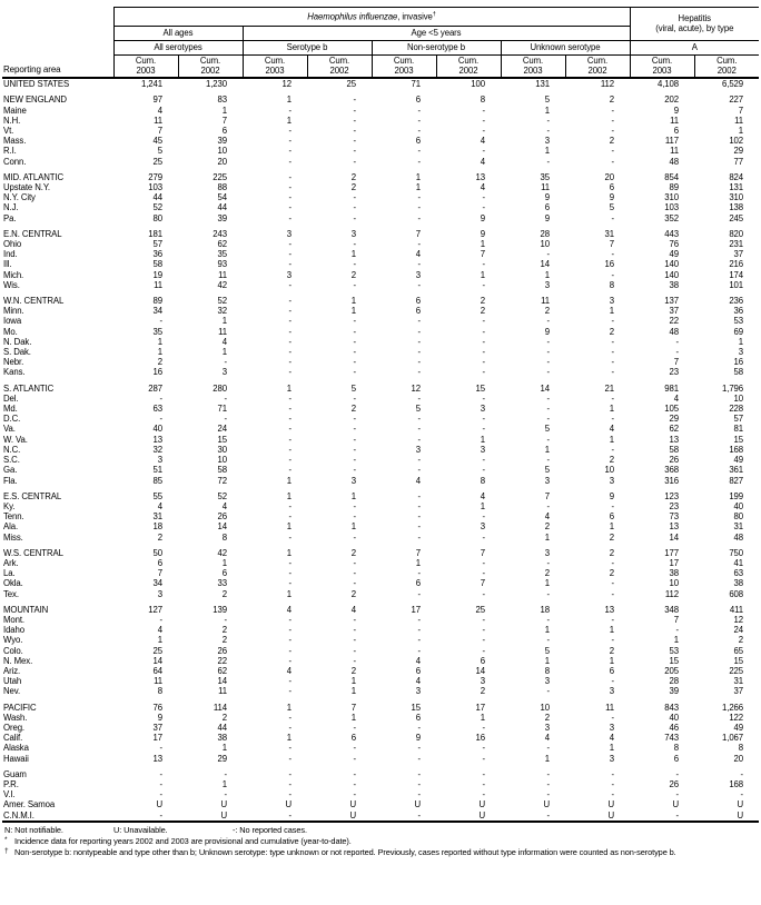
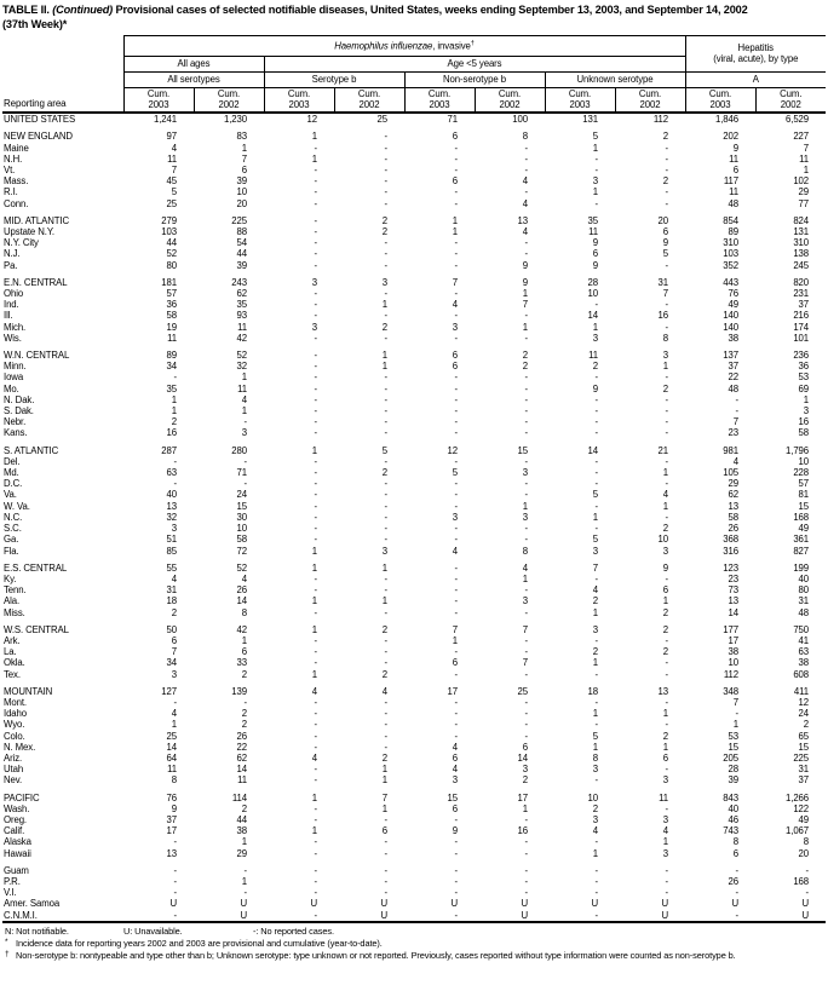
+ TABLE II. (Continued) Provisional cases of selected notifiable diseases, United States, weeks ending September 13, 2003, and September 14, 2002
+ (37th Week)*
  Reporting area	Haemophilus influenzae, invasive	Hepatitis (viral, acute), by type
  All ages	Age <5 years
  All serotypes	Serotype b	Non-serotype b	Unknown serotype	A
  Cum.2003	Cum.2002	Cum.2003	Cum.2002	Cum.2003	Cum.2002	Cum.2003	Cum.2002	Cum.2003	Cum.2002
- UNITED STATES	1,241	1,230	12	25	71	100	131	112	4,108	6,529
+ UNITED STATES	1,241	1,230	12	25	71	100	131	112	1,846	6,529
  NEW ENGLAND	97	83	1	-	6	8	5	2	202	227
  Maine	4	1	-	-	-	-	1	-	9	7
  N.H.	11	7	1	-	-	-	-	-	11	11
  Vt.	7	6	-	-	-	-	-	-	6	1
  Mass.	45	39	-	-	6	4	3	2	117	102
  R.I.	5	10	-	-	-	-	1	-	11	29
  Conn.	25	20	-	-	-	4	-	-	48	77
  MID. ATLANTIC	279	225	-	2	1	13	35	20	854	824
  Upstate N.Y.	103	88	-	2	1	4	11	6	89	131
  N.Y. City	44	54	-	-	-	-	9	9	310	310
  N.J.	52	44	-	-	-	-	6	5	103	138
  Pa.	80	39	-	-	-	9	9	-	352	245
  E.N. CENTRAL	181	243	3	3	7	9	28	31	443	820
  Ohio	57	62	-	-	-	1	10	7	76	231
  Ind.	36	35	-	1	4	7	-	-	49	37
  Ill.	58	93	-	-	-	-	14	16	140	216
  Mich.	19	11	3	2	3	1	1	-	140	174
  Wis.	11	42	-	-	-	-	3	8	38	101
  W.N. CENTRAL	89	52	-	1	6	2	11	3	137	236
  Minn.	34	32	-	1	6	2	2	1	37	36
  Iowa	-	1	-	-	-	-	-	-	22	53
  Mo.	35	11	-	-	-	-	9	2	48	69
  N. Dak.	1	4	-	-	-	-	-	-	-	1
  S. Dak.	1	1	-	-	-	-	-	-	-	3
  Nebr.	2	-	-	-	-	-	-	-	7	16
  Kans.	16	3	-	-	-	-	-	-	23	58
  S. ATLANTIC	287	280	1	5	12	15	14	21	981	1,796
  Del.	-	-	-	-	-	-	-	-	4	10
  Md.	63	71	-	2	5	3	-	1	105	228
  D.C.	-	-	-	-	-	-	-	-	29	57
  Va.	40	24	-	-	-	-	5	4	62	81
  W. Va.	13	15	-	-	-	1	-	1	13	15
  N.C.	32	30	-	-	3	3	1	-	58	168
  S.C.	3	10	-	-	-	-	-	2	26	49
  Ga.	51	58	-	-	-	-	5	10	368	361
  Fla.	85	72	1	3	4	8	3	3	316	827
  E.S. CENTRAL	55	52	1	1	-	4	7	9	123	199
  Ky.	4	4	-	-	-	1	-	-	23	40
  Tenn.	31	26	-	-	-	-	4	6	73	80
  Ala.	18	14	1	1	-	3	2	1	13	31
  Miss.	2	8	-	-	-	-	1	2	14	48
  W.S. CENTRAL	50	42	1	2	7	7	3	2	177	750
  Ark.	6	1	-	-	1	-	-	-	17	41
  La.	7	6	-	-	-	-	2	2	38	63
  Okla.	34	33	-	-	6	7	1	-	10	38
  Tex.	3	2	1	2	-	-	-	-	112	608
  MOUNTAIN	127	139	4	4	17	25	18	13	348	411
  Mont.	-	-	-	-	-	-	-	-	7	12
  Idaho	4	2	-	-	-	-	1	1	-	24
  Wyo.	1	2	-	-	-	-	-	-	1	2
  Colo.	25	26	-	-	-	-	5	2	53	65
  N. Mex.	14	22	-	-	4	6	1	1	15	15
  Ariz.	64	62	4	2	6	14	8	6	205	225
  Utah	11	14	-	1	4	3	3	-	28	31
  Nev.	8	11	-	1	3	2	-	3	39	37
  PACIFIC	76	114	1	7	15	17	10	11	843	1,266
  Wash.	9	2	-	1	6	1	2	-	40	122
  Oreg.	37	44	-	-	-	-	3	3	46	49
  Calif.	17	38	1	6	9	16	4	4	743	1,067
  Alaska	-	1	-	-	-	-	-	1	8	8
  Hawaii	13	29	-	-	-	-	1	3	6	20
  Guam	-	-	-	-	-	-	-	-	-	-
  P.R.	-	1	-	-	-	-	-	-	26	168
  V.I.	-	-	-	-	-	-	-	-	-	-
  Amer. Samoa	U	U	U	U	U	U	U	U	U	U
  C.N.M.I.	-	U	-	U	-	U	-	U	-	U
  N: Not notifiable. U: Unavailable. -: No reported cases.
  Incidence data for reporting years 2002 and 2003 are provisional and cumulative (year-to-date).
  Non-serotype b: nontypeable and type other than b; Unknown serotype: type unknown or not reported. Previously, cases reported without type information were counted as non-serotype b.
